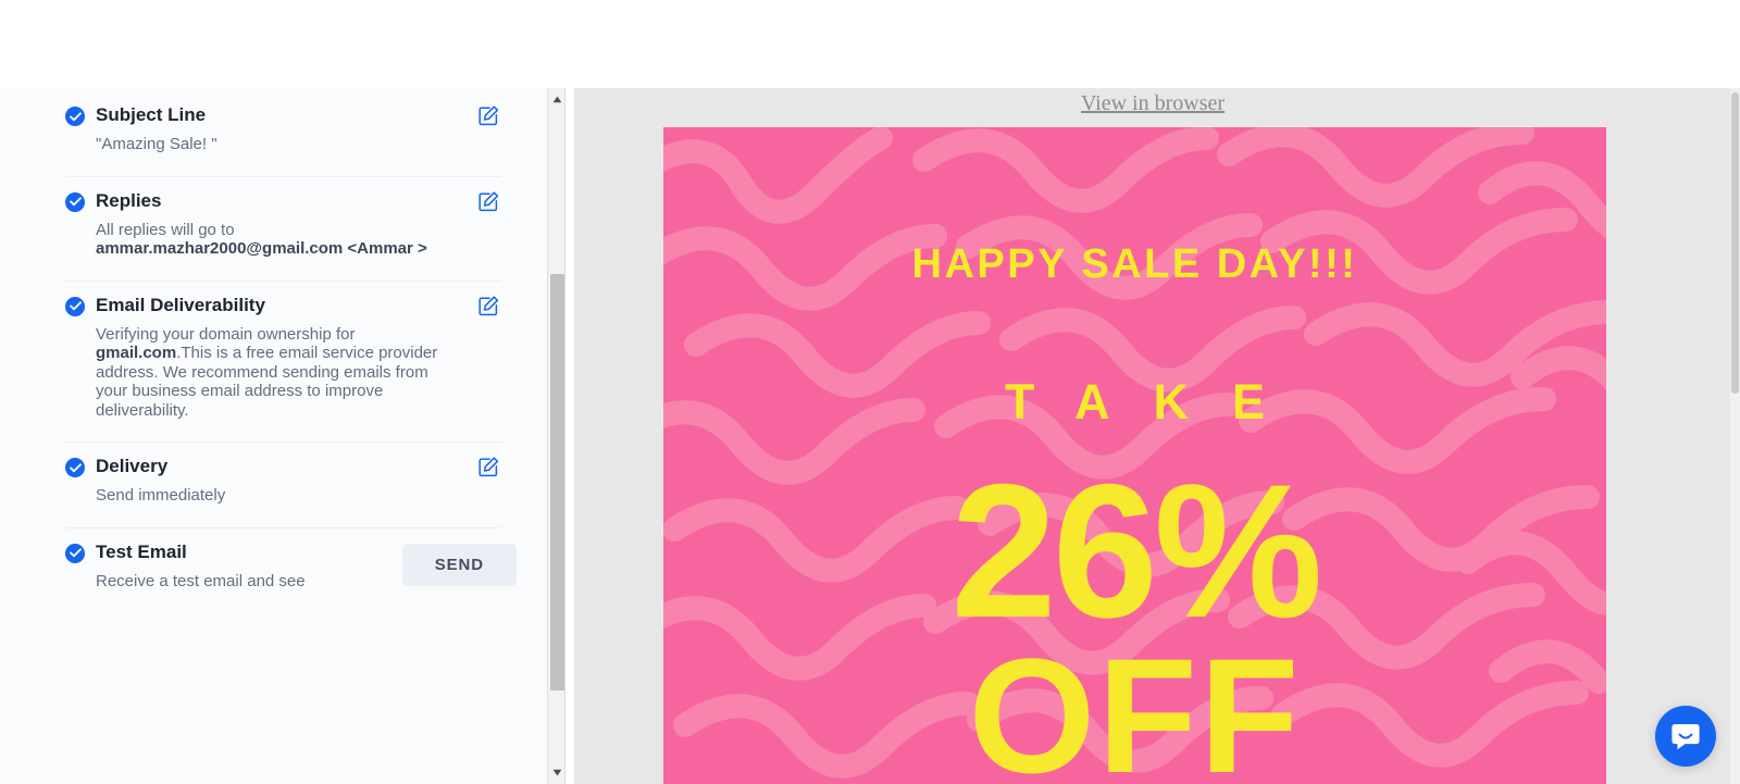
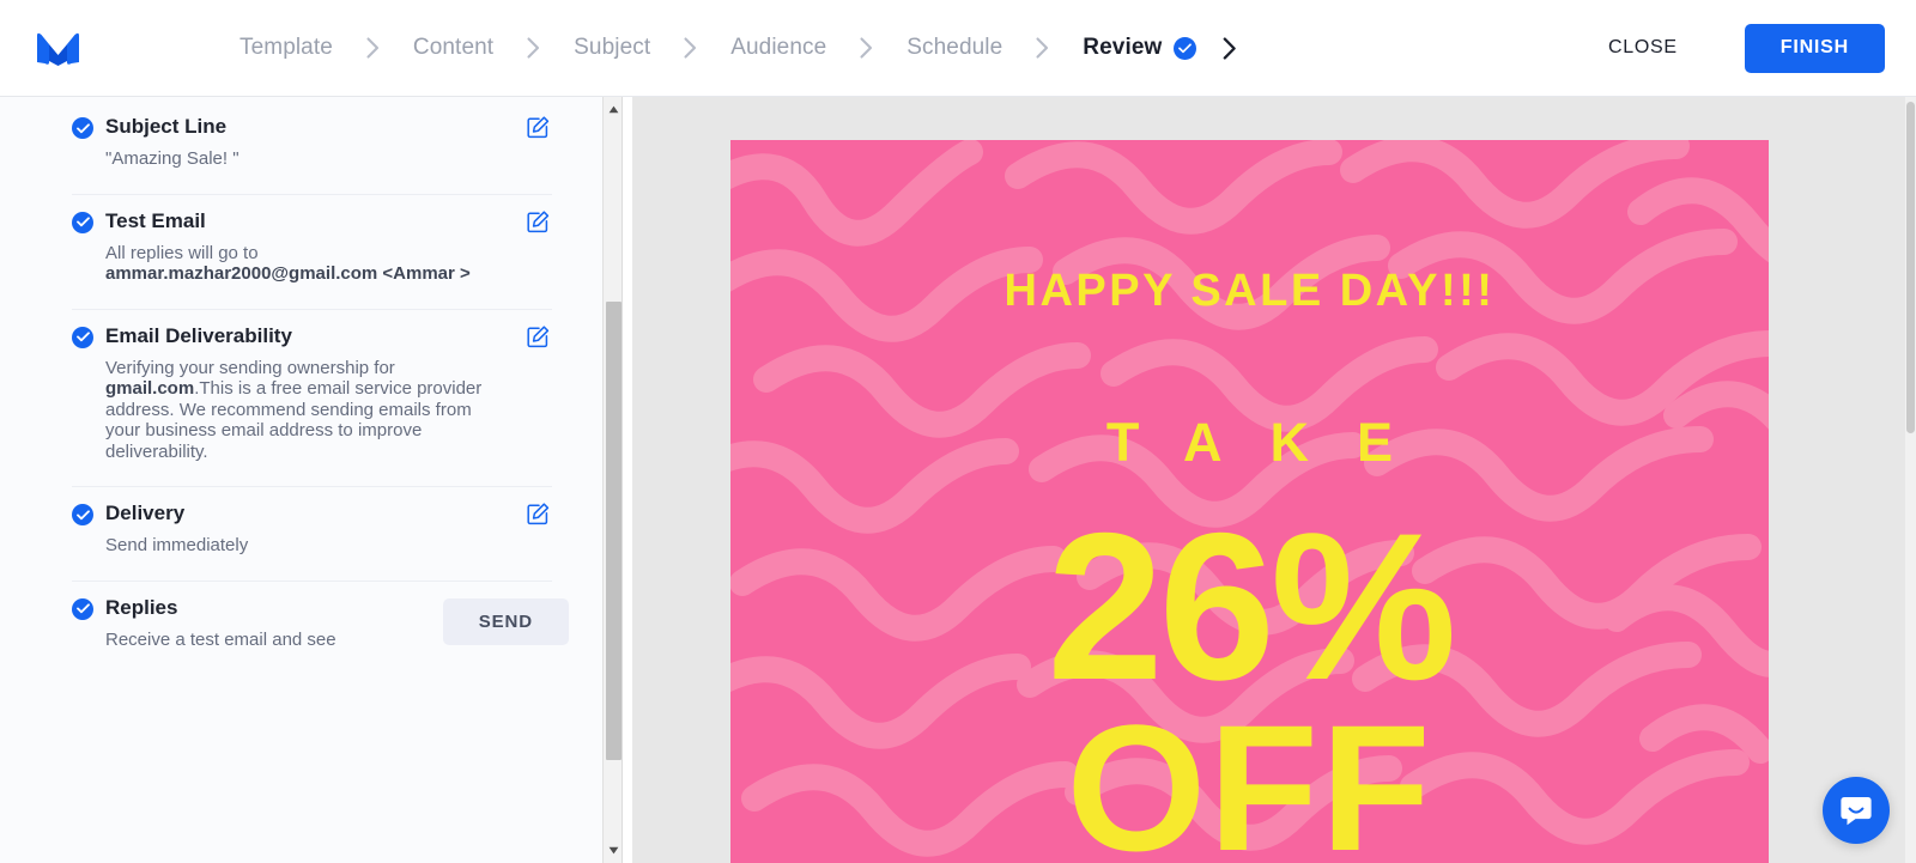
+ Template
+ Content
+ Subject
+ Audience
+ Schedule
+ Review
+ CLOSE
+ FINISH
  Subject Line
  "Amazing Sale! "
- Replies
+ Test Email
  All replies will go to
  ammar.mazhar2000@gmail.com <Ammar >
  Email Deliverability
- Verifying your domain ownership for gmail.com.This is a free email service provider address. We recommend sending emails from your business email address to improve deliverability.
+ Verifying your sending ownership for gmail.com.This is a free email service provider address. We recommend sending emails from your business email address to improve deliverability.
  Delivery
  Send immediately
- Test Email
+ Replies
  Receive a test email and see
  SEND
- View in browser
  HAPPY SALE DAY!!!
  TAKE
  26%
  OFF
